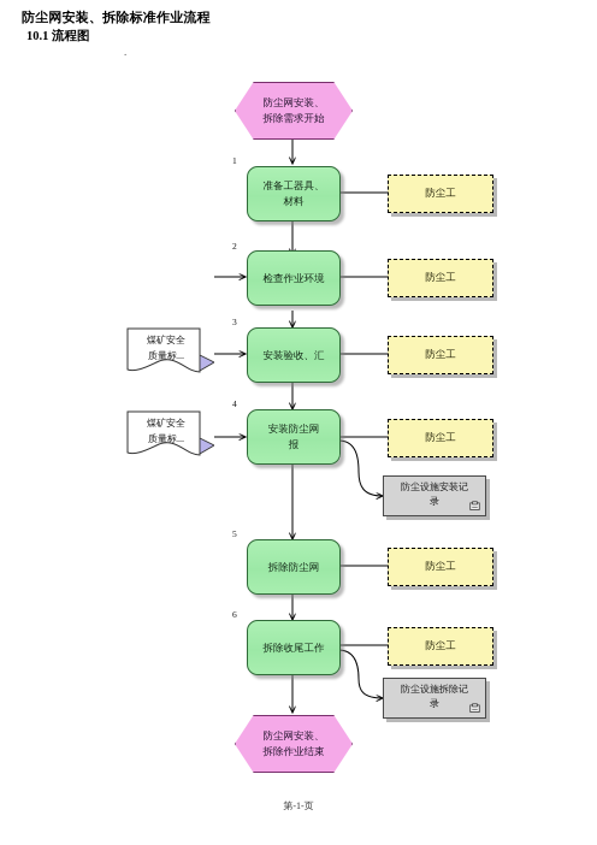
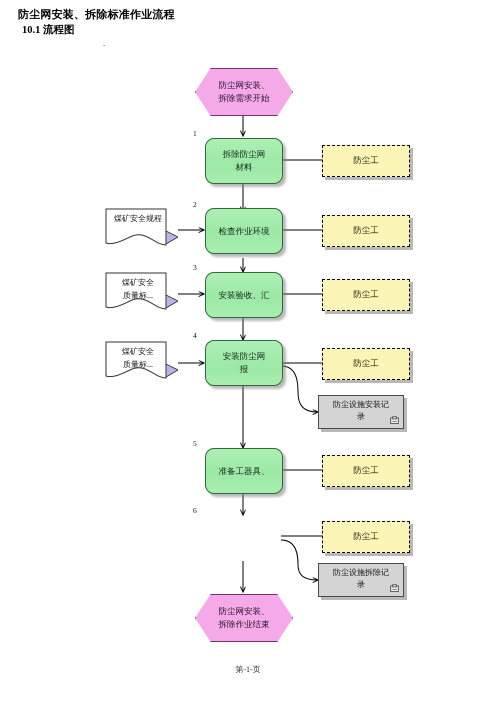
  防尘网安装、拆除标准作业流程
  10.1 流程图
  .
  防尘网安装、
  拆除需求开始
  1
- 准备工器具、
+ 拆除防尘网
  材料
  防尘工
  2
  检查作业环境
  防尘工
+ 煤矿安全规程
  3
  安装验收、汇
  防尘工
  煤矿安全
  质量标...
  4
  安装防尘网
  报
  防尘工
  煤矿安全
  质量标...
  防尘设施安装记
  录
  5
- 拆除防尘网
+ 准备工器具、
  防尘工
  6
- 拆除收尾工作
  防尘工
  防尘设施拆除记
  录
  防尘网安装、
  拆除作业结束
  第-1-页
